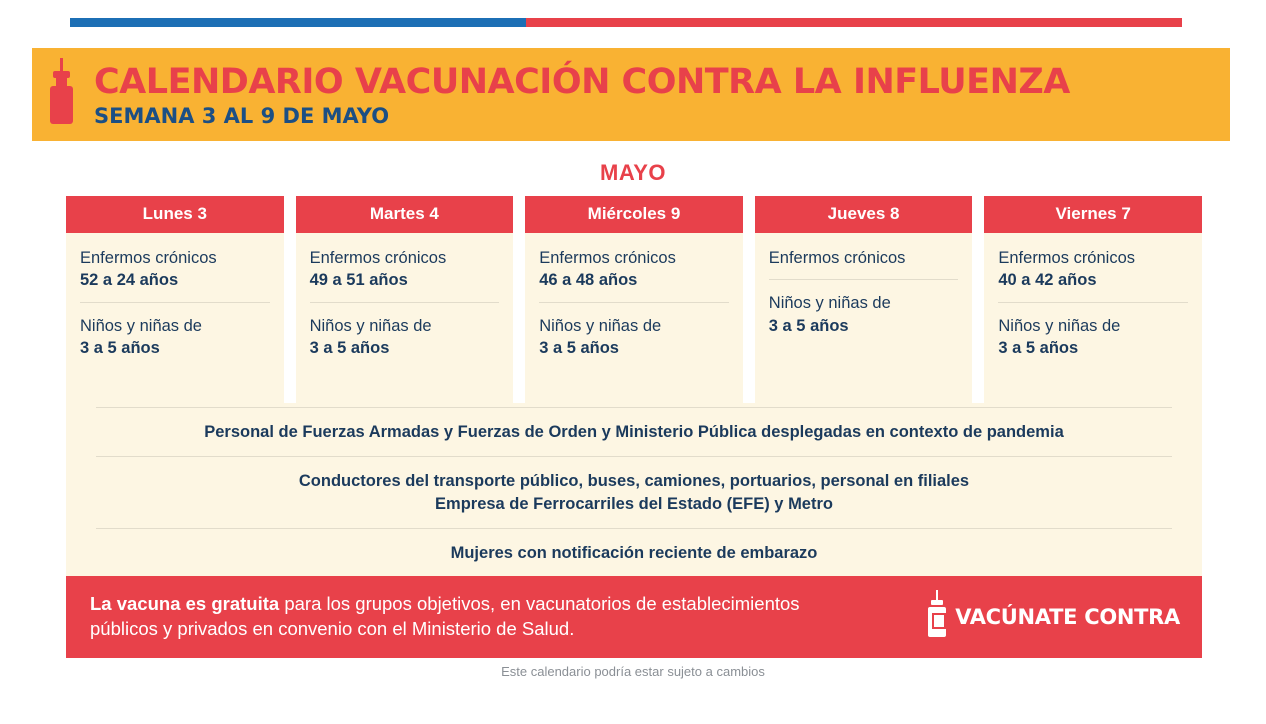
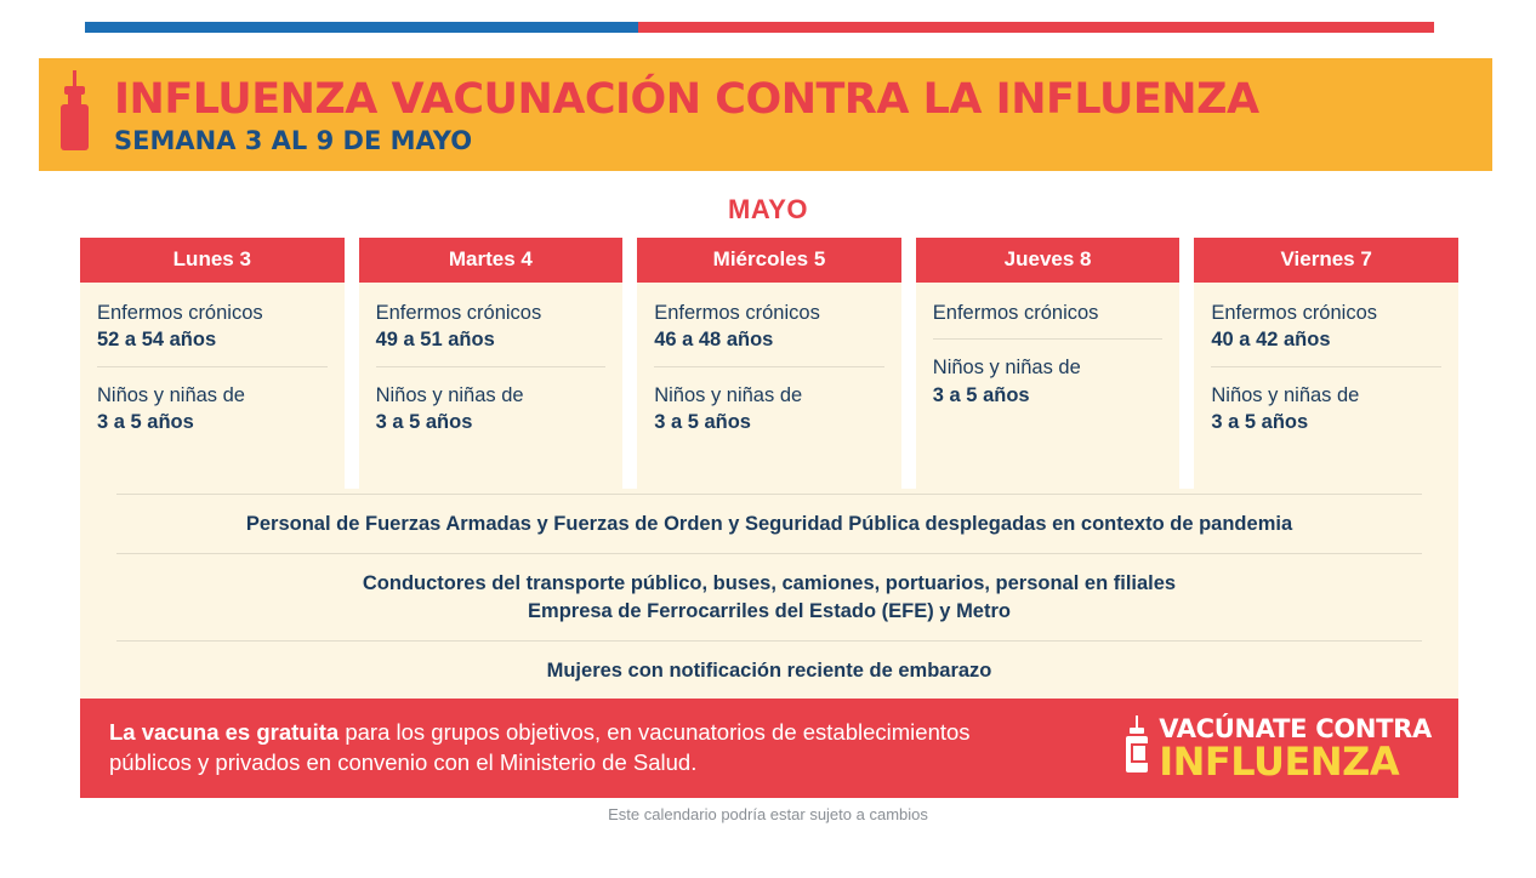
- CALENDARIO VACUNACIÓN CONTRA LA INFLUENZA
+ INFLUENZA VACUNACIÓN CONTRA LA INFLUENZA
  SEMANA 3 AL 9 DE MAYO
  MAYO
  Lunes 3
  Enfermos crónicos
- 52 a 24 años
+ 52 a 54 años
  Niños y niñas de
  3 a 5 años
  Martes 4
  Enfermos crónicos
  49 a 51 años
  Niños y niñas de
  3 a 5 años
- Miércoles 9
+ Miércoles 5
  Enfermos crónicos
  46 a 48 años
  Niños y niñas de
  3 a 5 años
  Jueves 8
  Enfermos crónicos
  Niños y niñas de
  3 a 5 años
  Viernes 7
  Enfermos crónicos
  40 a 42 años
  Niños y niñas de
  3 a 5 años
- Personal de Fuerzas Armadas y Fuerzas de Orden y Ministerio Pública desplegadas en contexto de pandemia
+ Personal de Fuerzas Armadas y Fuerzas de Orden y Seguridad Pública desplegadas en contexto de pandemia
  Conductores del transporte público, buses, camiones, portuarios, personal en filiales
  Empresa de Ferrocarriles del Estado (EFE) y Metro
  Mujeres con notificación reciente de embarazo
  La vacuna es gratuita para los grupos objetivos, en vacunatorios de establecimientos públicos y privados en convenio con el Ministerio de Salud.
  VACÚNATE CONTRA
+ INFLUENZA
  Este calendario podría estar sujeto a cambios
